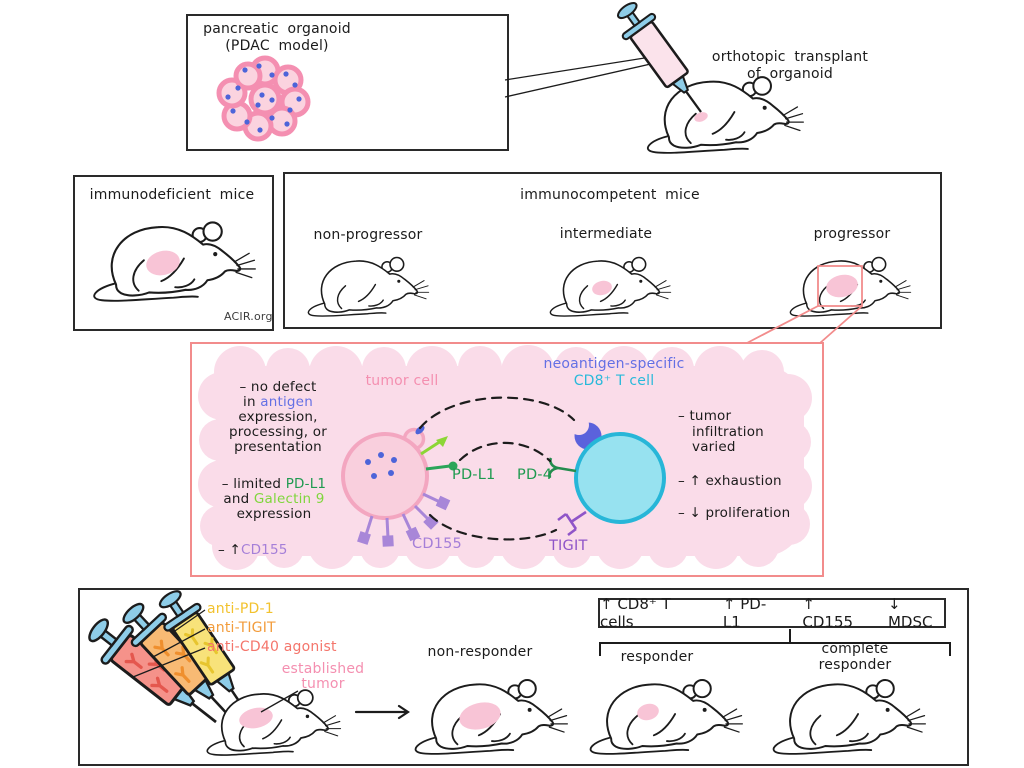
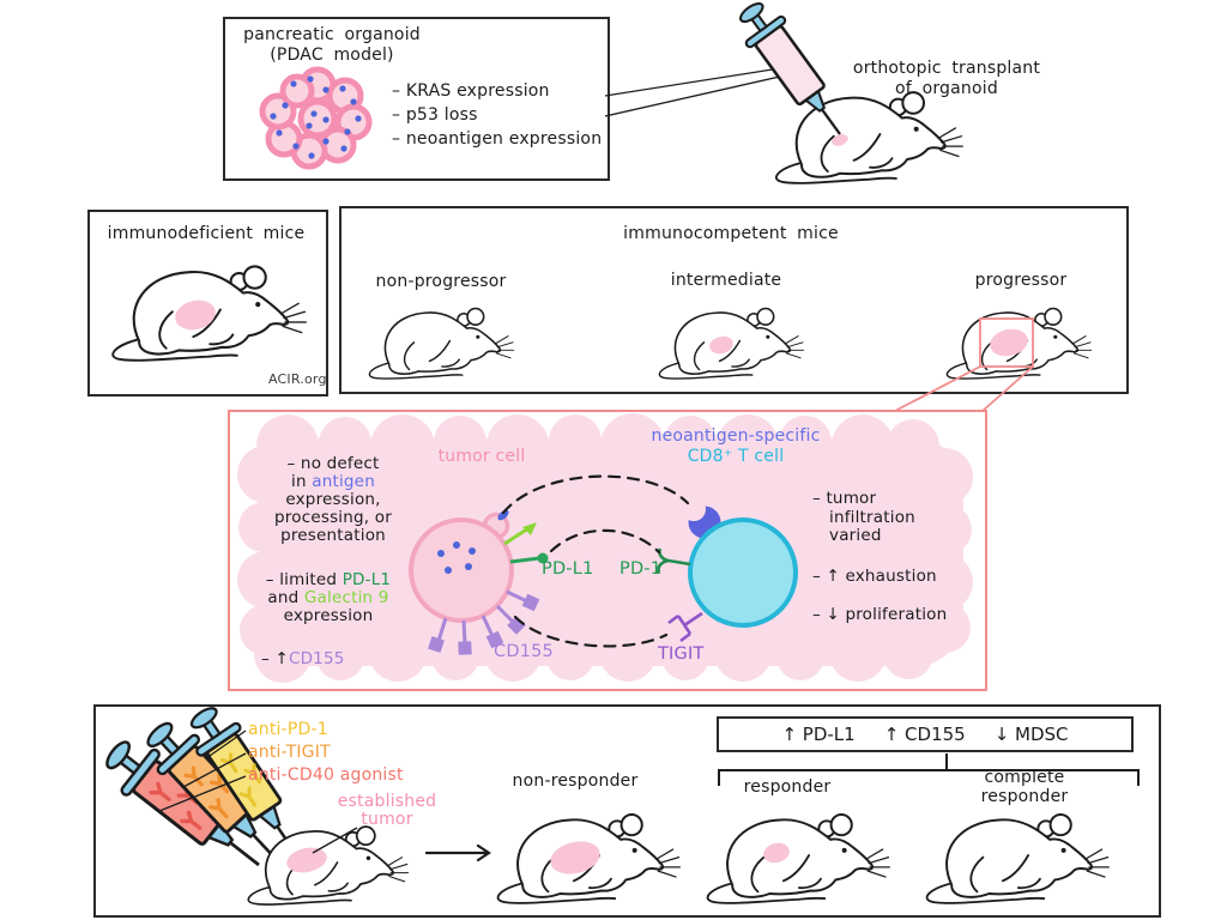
  pancreatic organoid
  (PDAC model)
+ – KRAS expression
+ – p53 loss
+ – neoantigen expression
  orthotopic transplant
  of organoid
  immunodeficient mice
  ACIR.org
  immunocompetent mice
  non-progressor
  intermediate
  progressor
  tumor cell
  neoantigen-specific
  CD8⁺ T cell
  – no defect
  in antigen
  expression,
  processing, or
  presentation
  – limited PD-L1
  and Galectin 9
  expression
  – ↑CD155
  PD-L1
- PD-4
+ PD-1
  CD155
  TIGIT
  – tumor
  infiltration
  varied
  – ↑ exhaustion
  – ↓ proliferation
  anti-PD-1
  anti-TIGIT
  anti-CD40 agonist
  established
  tumor
  non-responder
  responder
  complete
  responder
- ↑ CD8⁺ T cells
  ↑ PD-L1
  ↑ CD155
  ↓ MDSC
